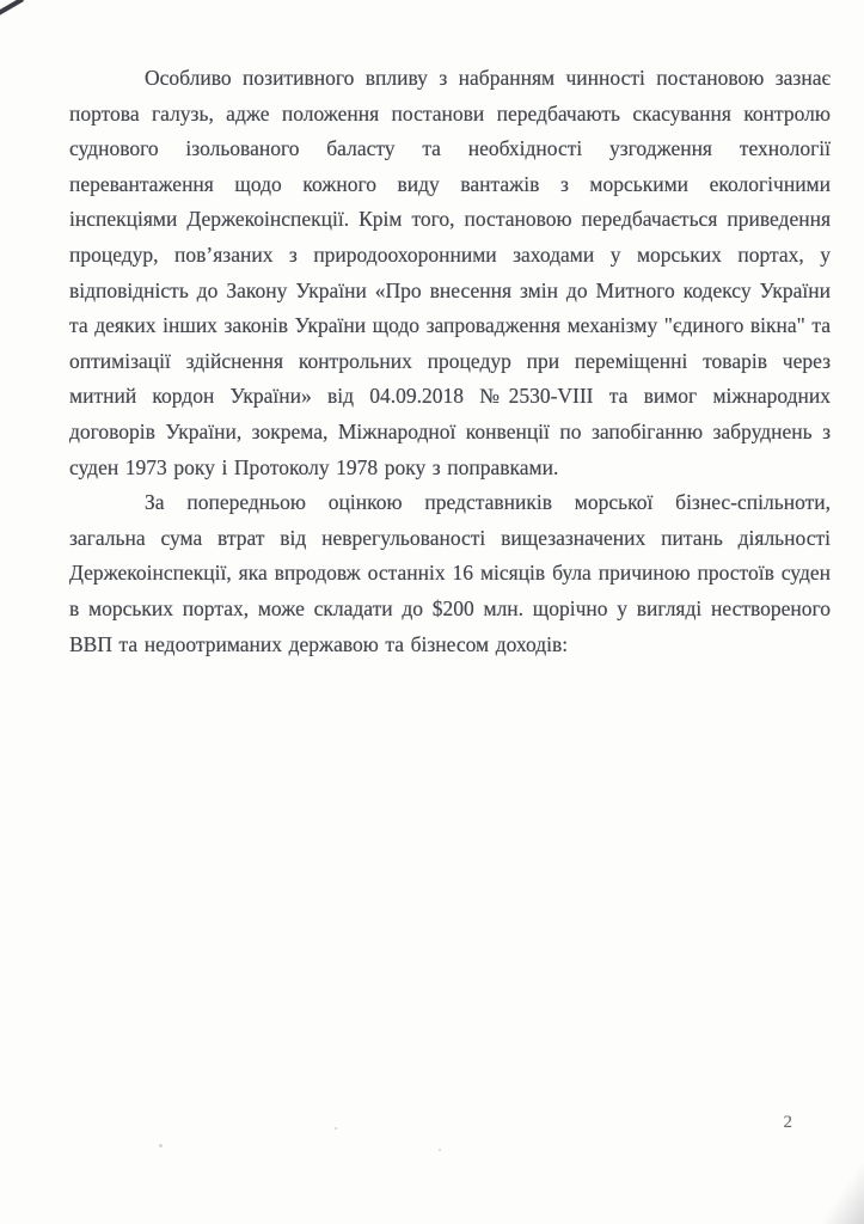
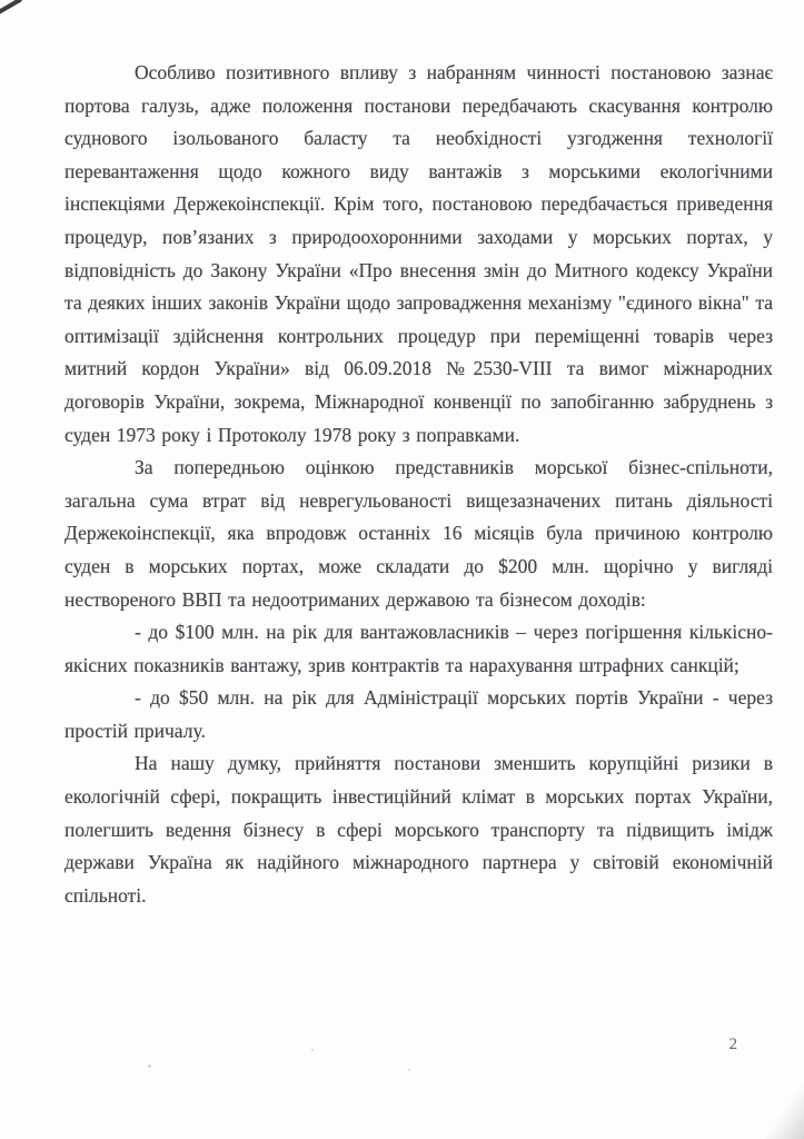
- Особливо позитивного впливу з набранням чинності постановою зазнає портова галузь, адже положення постанови передбачають скасування контролю суднового ізольованого баласту та необхідності узгодження технології перевантаження щодо кожного виду вантажів з морськими екологічними інспекціями Держекоінспекції. Крім того, постановою передбачається приведення процедур, пов’язаних з природоохоронними заходами у морських портах, у відповідність до Закону України «Про внесення змін до Митного кодексу України та деяких інших законів України щодо запровадження механізму "єдиного вікна" та оптимізації здійснення контрольних процедур при переміщенні товарів через митний кордон України» від 04.09.2018 №2530-VIII та вимог міжнародних договорів України, зокрема, Міжнародної конвенції по запобіганню забруднень з суден 1973 року і Протоколу 1978 року з поправками.
+ Особливо позитивного впливу з набранням чинності постановою зазнає портова галузь, адже положення постанови передбачають скасування контролю суднового ізольованого баласту та необхідності узгодження технології перевантаження щодо кожного виду вантажів з морськими екологічними інспекціями Держекоінспекції. Крім того, постановою передбачається приведення процедур, пов’язаних з природоохоронними заходами у морських портах, у відповідність до Закону України «Про внесення змін до Митного кодексу України та деяких інших законів України щодо запровадження механізму "єдиного вікна" та оптимізації здійснення контрольних процедур при переміщенні товарів через митний кордон України» від 06.09.2018 №2530-VIII та вимог міжнародних договорів України, зокрема, Міжнародної конвенції по запобіганню забруднень з суден 1973 року і Протоколу 1978 року з поправками.
- За попередньою оцінкою представників морської бізнес-спільноти, загальна сума втрат від неврегульованості вищезазначених питань діяльності Держекоінспекції, яка впродовж останніх 16 місяців була причиною простоїв суден в морських портах, може складати до $200 млн. щорічно у вигляді нествореного ВВП та недоотриманих державою та бізнесом доходів:
+ За попередньою оцінкою представників морської бізнес-спільноти, загальна сума втрат від неврегульованості вищезазначених питань діяльності Держекоінспекції, яка впродовж останніх 16 місяців була причиною контролю суден в морських портах, може складати до $200 млн. щорічно у вигляді нествореного ВВП та недоотриманих державою та бізнесом доходів:
+ - до $100 млн. на рік для вантажовласників – через погіршення кількісно-якісних показників вантажу, зрив контрактів та нарахування штрафних санкцій;
+ - до $50 млн. на рік для Адміністрації морських портів України - через простій причалу.
+ На нашу думку, прийняття постанови зменшить корупційні ризики в екологічній сфері, покращить інвестиційний клімат в морських портах України, полегшить ведення бізнесу в сфері морського транспорту та підвищить імідж держави Україна як надійного міжнародного партнера у світовій економічній спільноті.
  2
